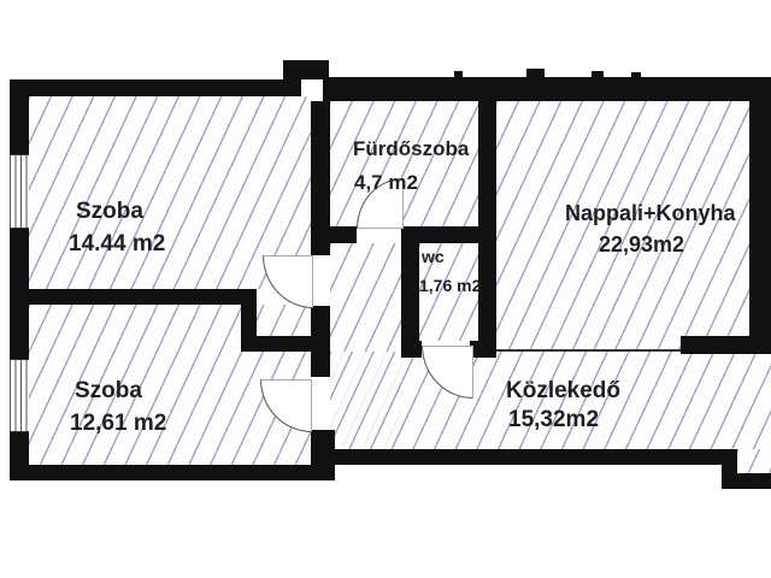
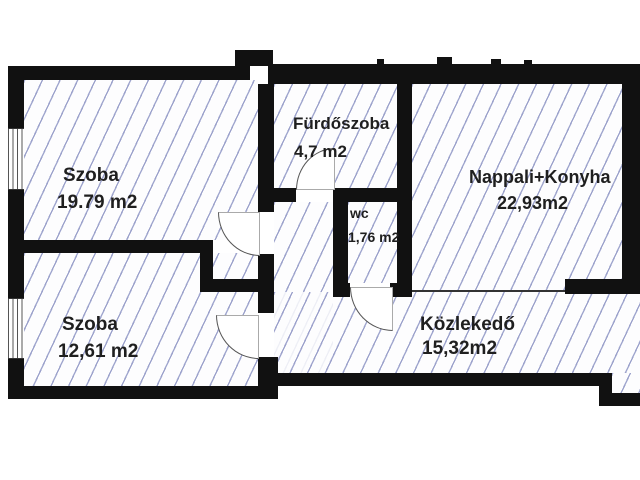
  Szoba
- 14.44 m2
+ 19.79 m2
  Szoba
  12,61 m2
  Fürdőszoba
  4,7 m2
  wc
  1,76 m2
  Nappali+Konyha
  22,93m2
  Közlekedő
  15,32m2
